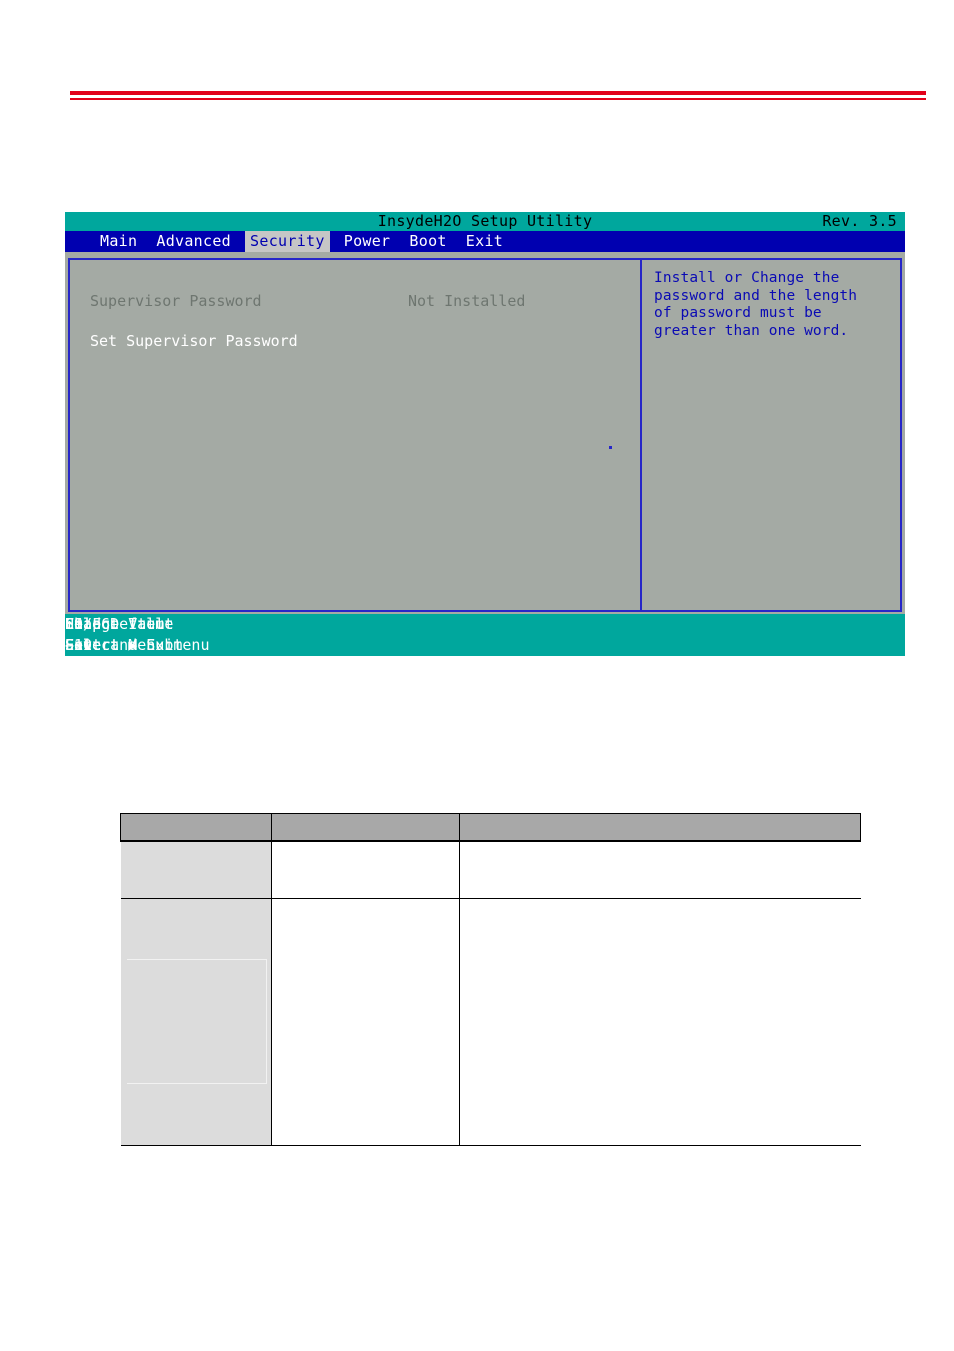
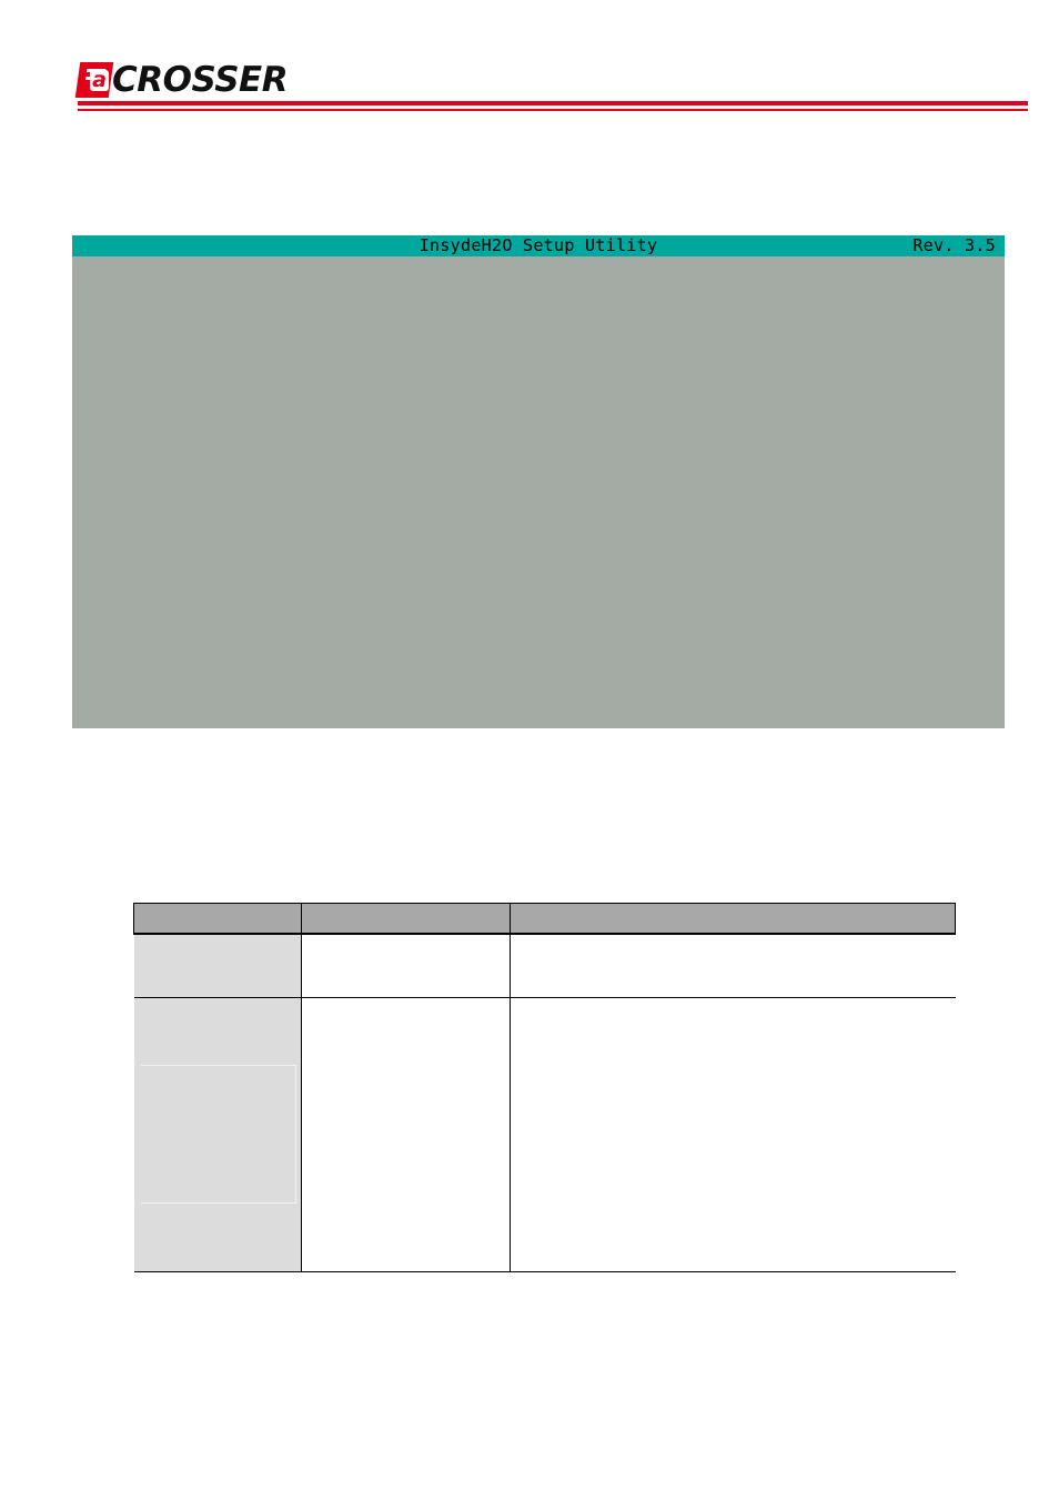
+ a
+ CROSSER
  InsydeH2O Setup Utility
  Rev. 3.5
- Main Advanced Security Power Boot Exit
- Supervisor Password
- Not Installed
- Set Supervisor Password
- Install or Change the
- password and the length
- of password must be
- greater than one word.
- F1
- Help
- ↑↓
- Select Item
- F5/F6
- Change Value
- F9
- Load Default
- Esc
- Exit
- ↔
- Select Menu
- Enter
- Select ▶ Submenu
- F10
- Save and Exit
